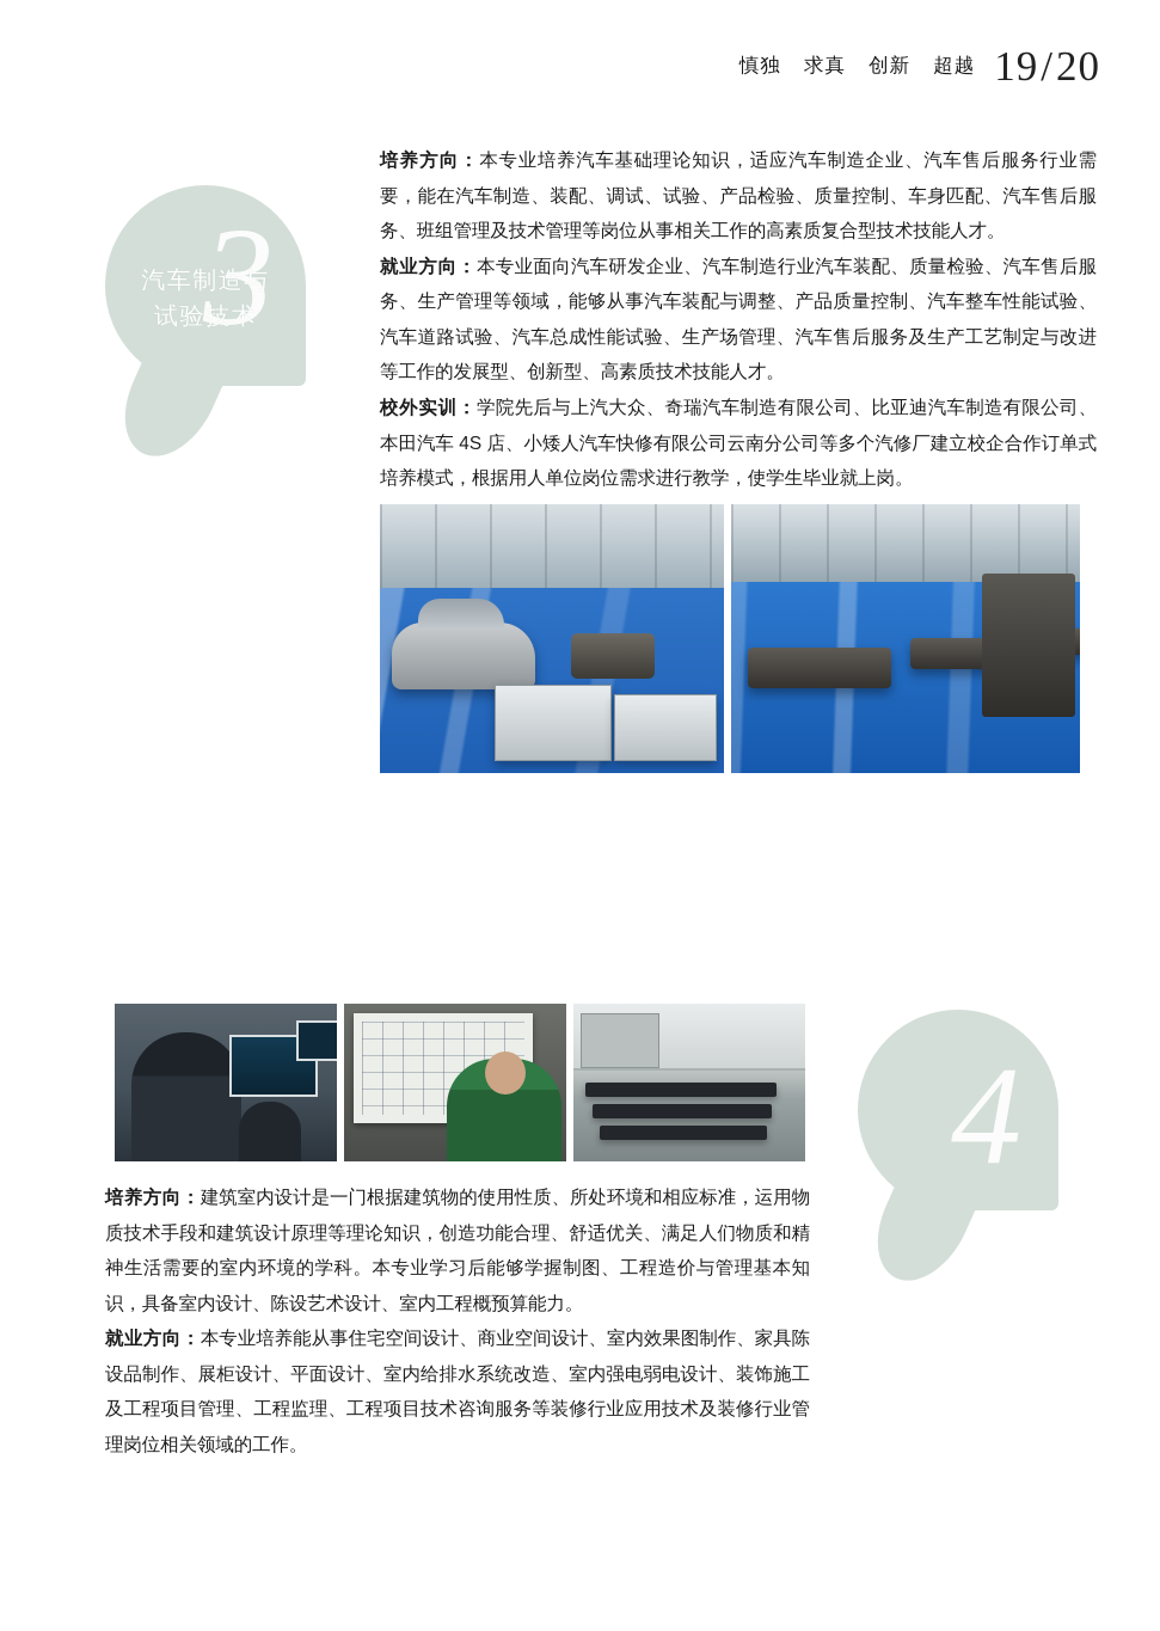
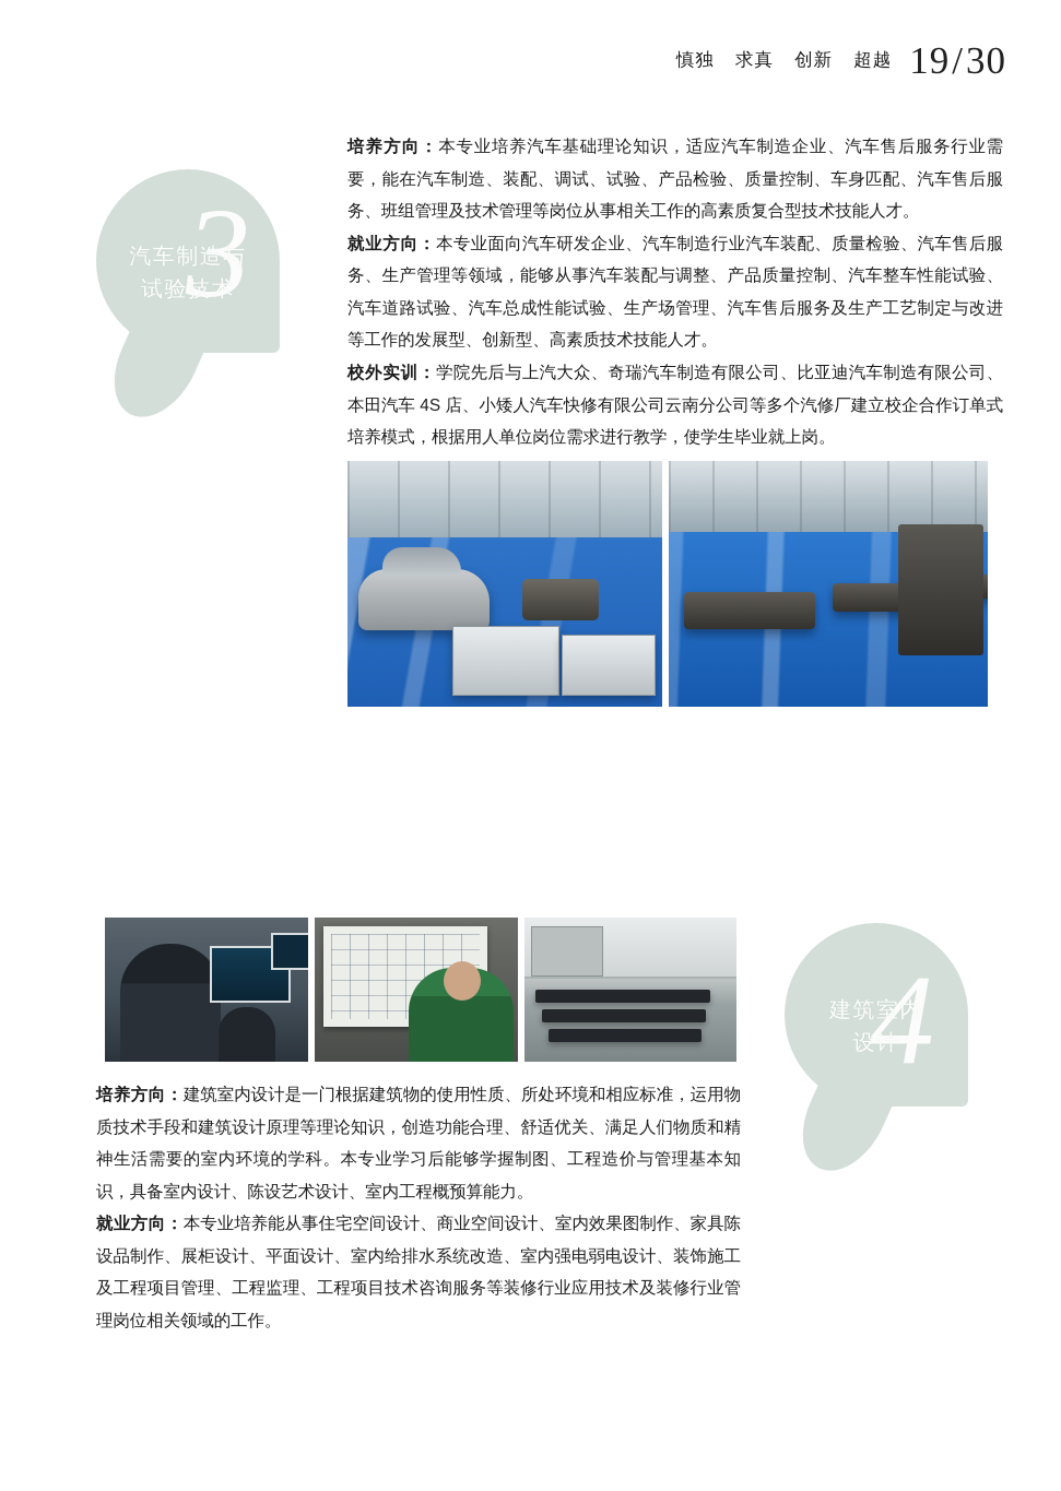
  慎独 求真 创新 超越
- 19/20
+ 19/30
  3
  汽车制造与
  试验技术
  培养方向：本专业培养汽车基础理论知识，适应汽车制造企业、汽车售后服务行业需要，能在汽车制造、装配、调试、试验、产品检验、质量控制、车身匹配、汽车售后服务、班组管理及技术管理等岗位从事相关工作的高素质复合型技术技能人才。
  就业方向：本专业面向汽车研发企业、汽车制造行业汽车装配、质量检验、汽车售后服务、生产管理等领域，能够从事汽车装配与调整、产品质量控制、汽车整车性能试验、汽车道路试验、汽车总成性能试验、生产场管理、汽车售后服务及生产工艺制定与改进等工作的发展型、创新型、高素质技术技能人才。
  校外实训：学院先后与上汽大众、奇瑞汽车制造有限公司、比亚迪汽车制造有限公司、本田汽车 4S 店、小矮人汽车快修有限公司云南分公司等多个汽修厂建立校企合作订单式培养模式，根据用人单位岗位需求进行教学，使学生毕业就上岗。
  4
+ 建筑室内
+ 设计
  培养方向：建筑室内设计是一门根据建筑物的使用性质、所处环境和相应标准，运用物质技术手段和建筑设计原理等理论知识，创造功能合理、舒适优关、满足人们物质和精神生活需要的室内环境的学科。本专业学习后能够学握制图、工程造价与管理基本知识，具备室内设计、陈设艺术设计、室内工程概预算能力。
  就业方向：本专业培养能从事住宅空间设计、商业空间设计、室内效果图制作、家具陈设品制作、展柜设计、平面设计、室内给排水系统改造、室内强电弱电设计、装饰施工及工程项目管理、工程监理、工程项目技术咨询服务等装修行业应用技术及装修行业管理岗位相关领域的工作。
